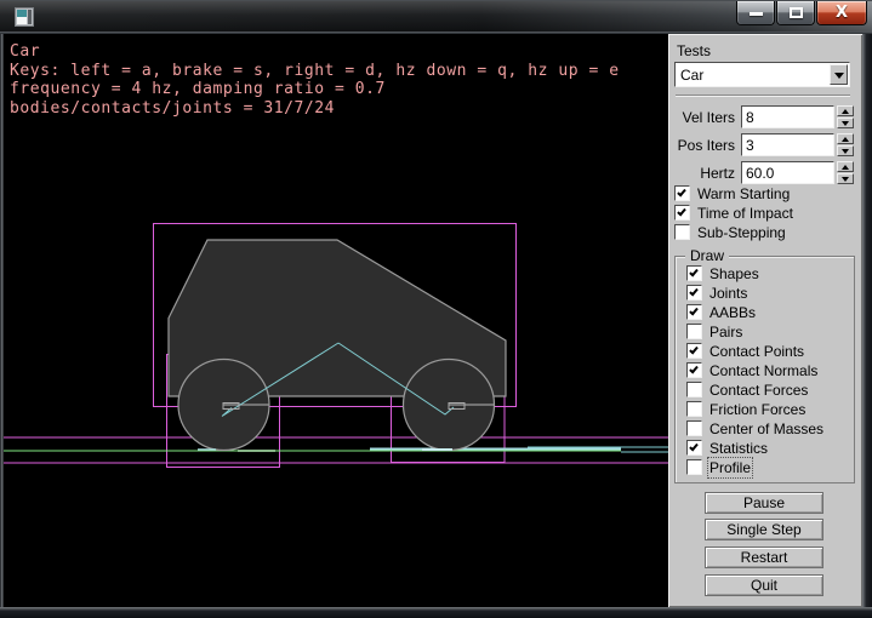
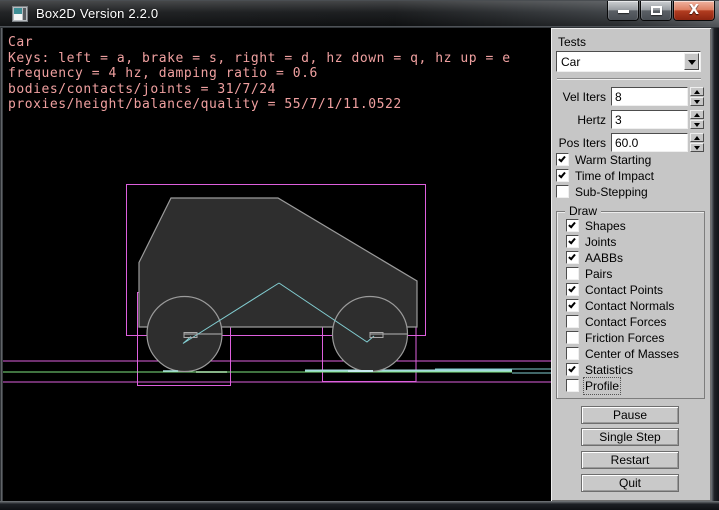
+ Box2D Version 2.2.0
  X
  Car
  Keys: left = a, brake = s, right = d, hz down = q, hz up = e
- frequency = 4 hz, damping ratio = 0.7
+ frequency = 4 hz, damping ratio = 0.6
  bodies/contacts/joints = 31/7/24
+ proxies/height/balance/quality = 55/7/1/11.0522
  Tests
  Car
  Vel Iters
  8
- Pos Iters
+ Hertz
  3
- Hertz
+ Pos Iters
  60.0
  Warm Starting
  Time of Impact
  Sub-Stepping
  Draw
  Shapes
  Joints
  AABBs
  Pairs
  Contact Points
  Contact Normals
  Contact Forces
  Friction Forces
  Center of Masses
  Statistics
  Profile
  Pause
  Single Step
  Restart
  Quit
